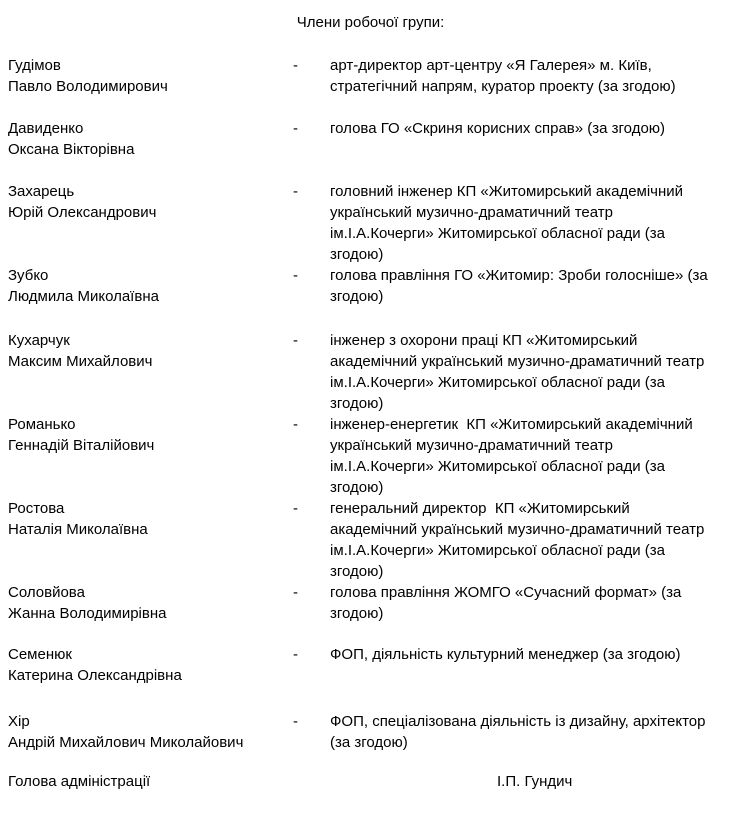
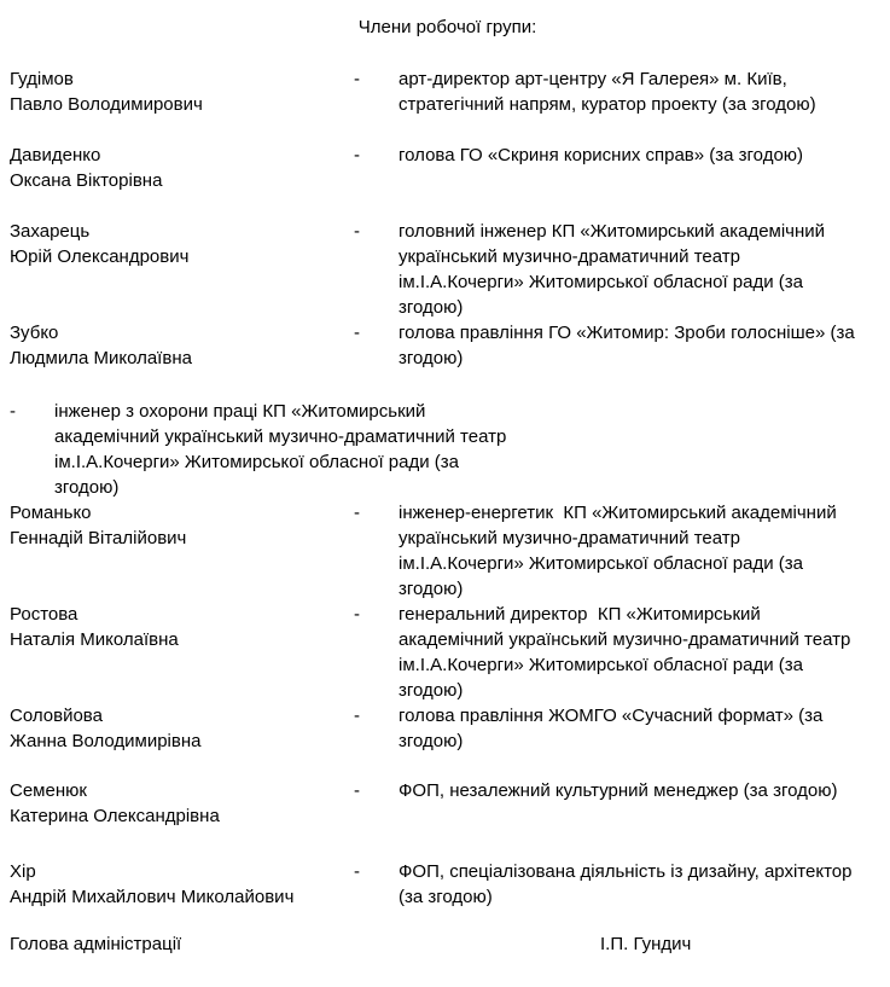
  Члени робочої групи:
  Гудімов
  Павло Володимирович
  -
  арт-директор арт-центру «Я Галерея» м. Київ,
  стратегічний напрям, куратор проекту (за згодою)
  Давиденко
  Оксана Вікторівна
  -
  голова ГО «Скриня корисних справ» (за згодою)
  Захарець
  Юрій Олександрович
  -
  головний інженер КП «Житомирський академічний
  український музично-драматичний театр
  ім.І.А.Кочерги» Житомирської обласної ради (за
  згодою)
  Зубко
  Людмила Миколаївна
  -
  голова правління ГО «Житомир: Зроби голосніше» (за
  згодою)
- Кухарчук
- Максим Михайлович
  -
  інженер з охорони праці КП «Житомирський
  академічний український музично-драматичний театр
  ім.І.А.Кочерги» Житомирської обласної ради (за
  згодою)
  Романько
  Геннадій Віталійович
  -
  інженер-енергетик КП «Житомирський академічний
  український музично-драматичний театр
  ім.І.А.Кочерги» Житомирської обласної ради (за
  згодою)
  Ростова
  Наталія Миколаївна
  -
  генеральний директор КП «Житомирський
  академічний український музично-драматичний театр
  ім.І.А.Кочерги» Житомирської обласної ради (за
  згодою)
  Соловйова
  Жанна Володимирівна
  -
  голова правління ЖОМГО «Сучасний формат» (за
  згодою)
  Семенюк
  Катерина Олександрівна
  -
- ФОП, діяльність культурний менеджер (за згодою)
+ ФОП, незалежний культурний менеджер (за згодою)
  Хір
  Андрій Михайлович Миколайович
  -
  ФОП, спеціалізована діяльність із дизайну, архітектор
  (за згодою)
  Голова адміністрації
  І.П. Гундич
